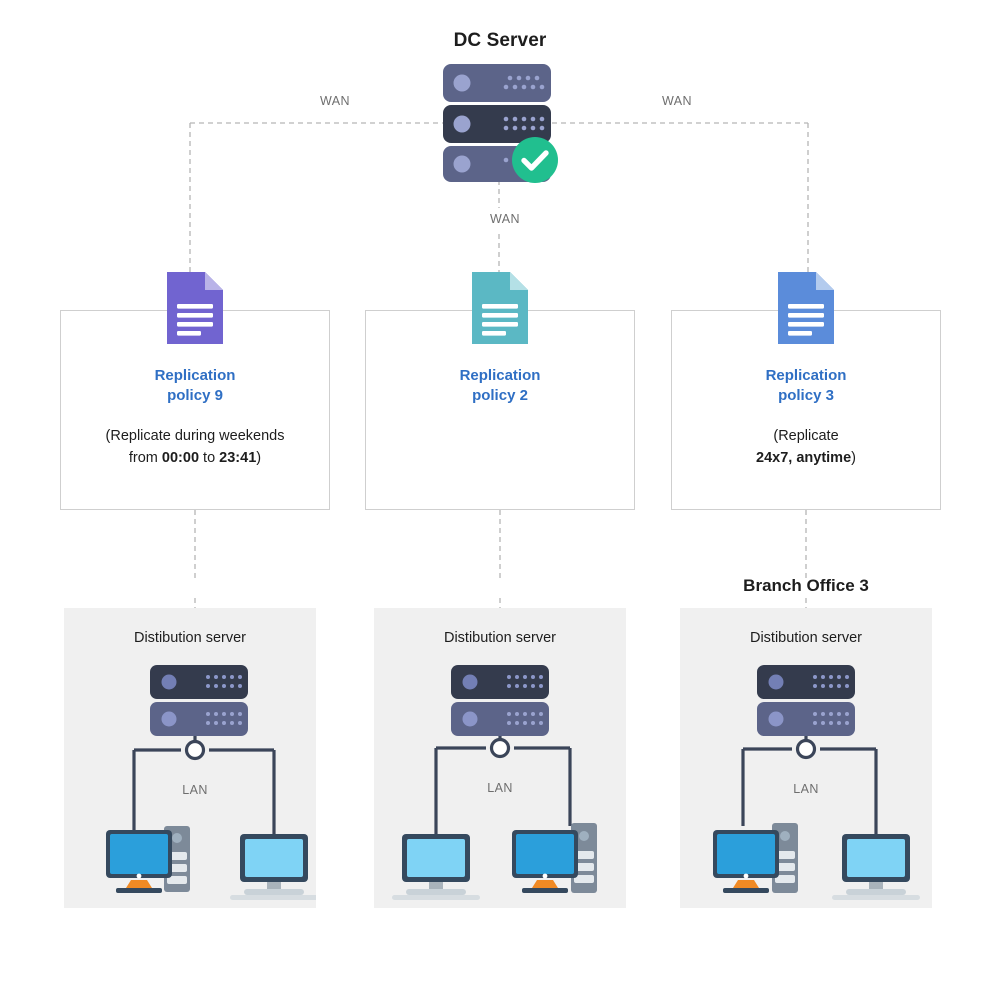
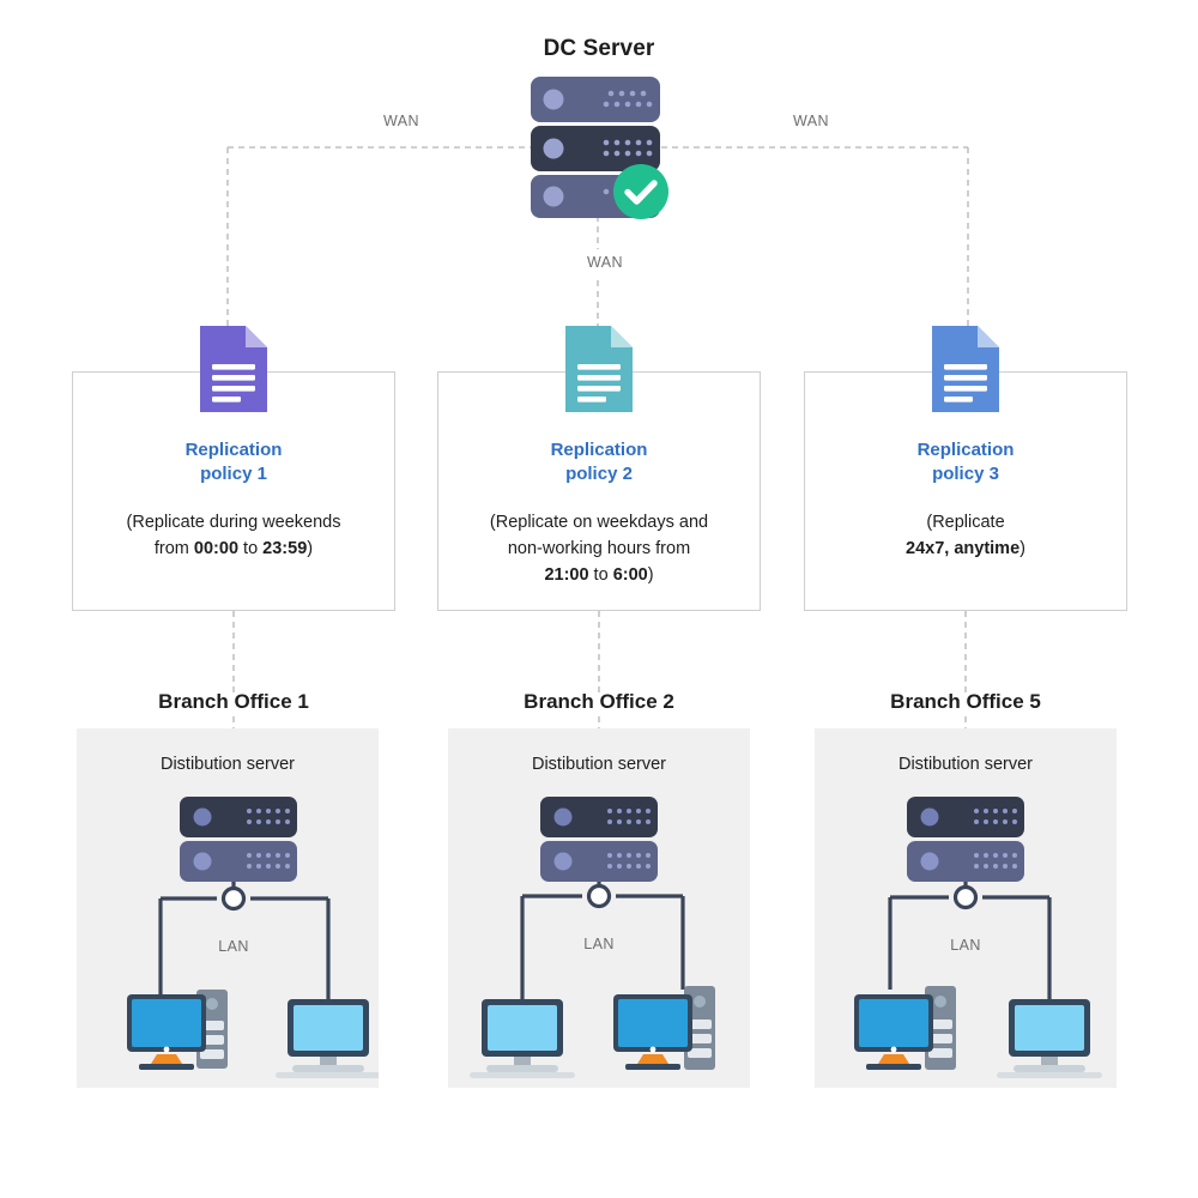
  DC Server
  WAN
  WAN
  WAN
  Replication
- policy 9
+ policy 1
  (Replicate during weekends
- from 00:00 to 23:41)
+ from 00:00 to 23:59)
  Replication
  policy 2
+ (Replicate on weekdays and
+ non-working hours from
+ 21:00 to 6:00)
  Replication
  policy 3
  (Replicate
  24x7, anytime)
+ Branch Office 1
  Distibution server
  LAN
+ Branch Office 2
  Distibution server
  LAN
- Branch Office 3
+ Branch Office 5
  Distibution server
  LAN
